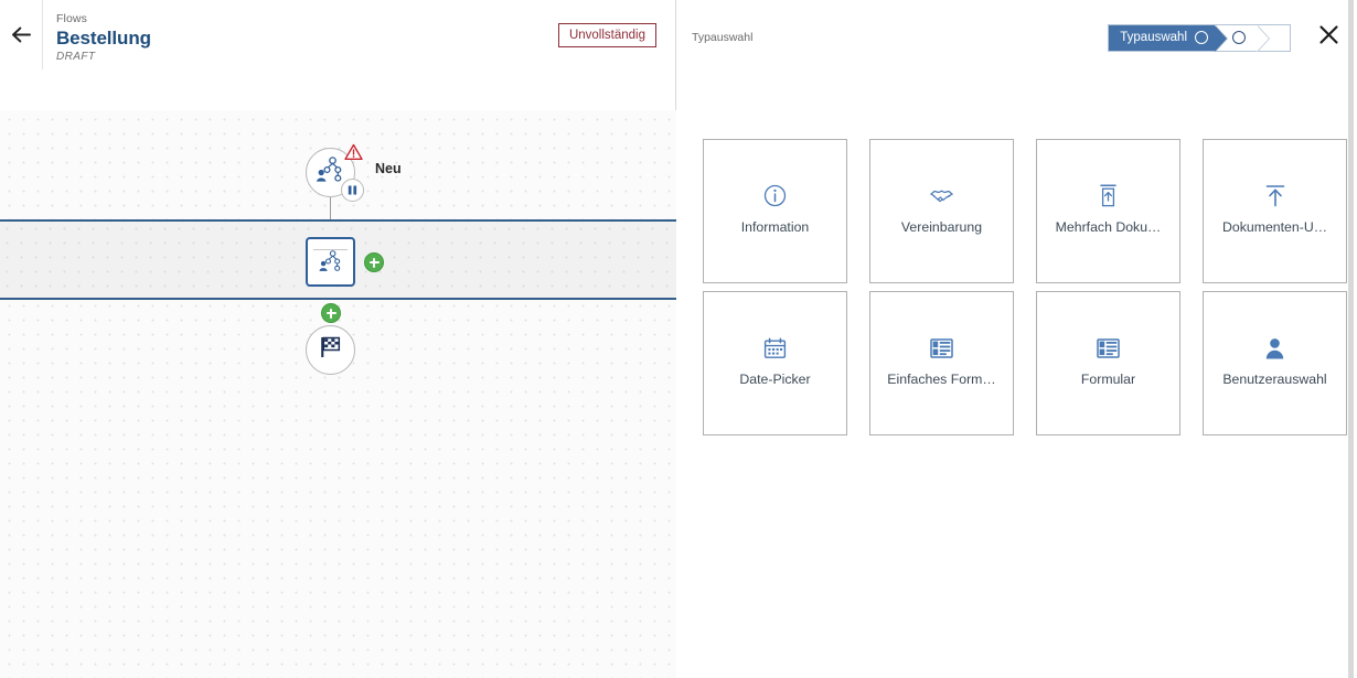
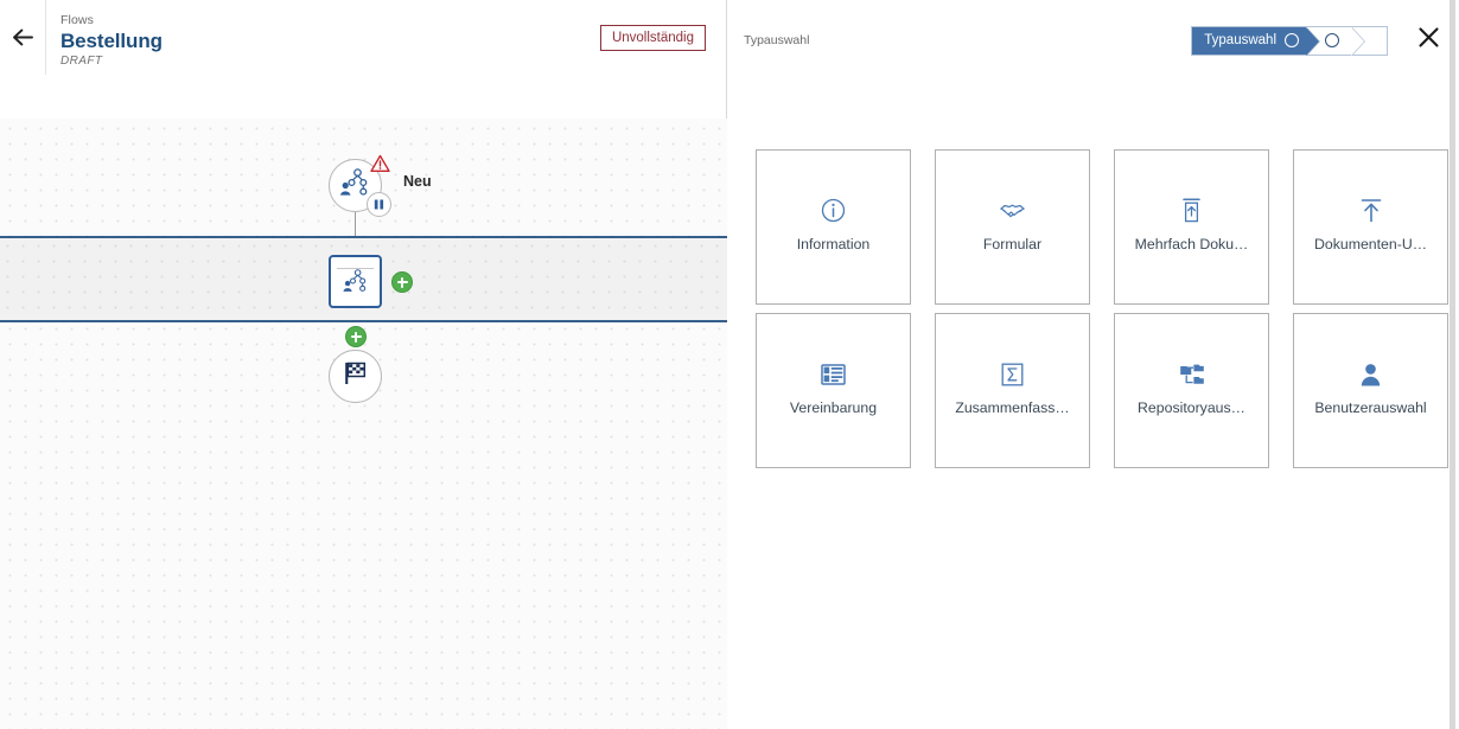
  Flows
  Bestellung
  DRAFT
  Unvollständig
  Neu
  Typauswahl
  Typauswahl
  Information
- Vereinbarung
+ Formular
  Mehrfach Doku…
  Dokumenten-U…
- Date-Picker
- Einfaches Form…
- Formular
+ Vereinbarung
+ Zusammenfass…
+ Repositoryaus…
  Benutzerauswahl
